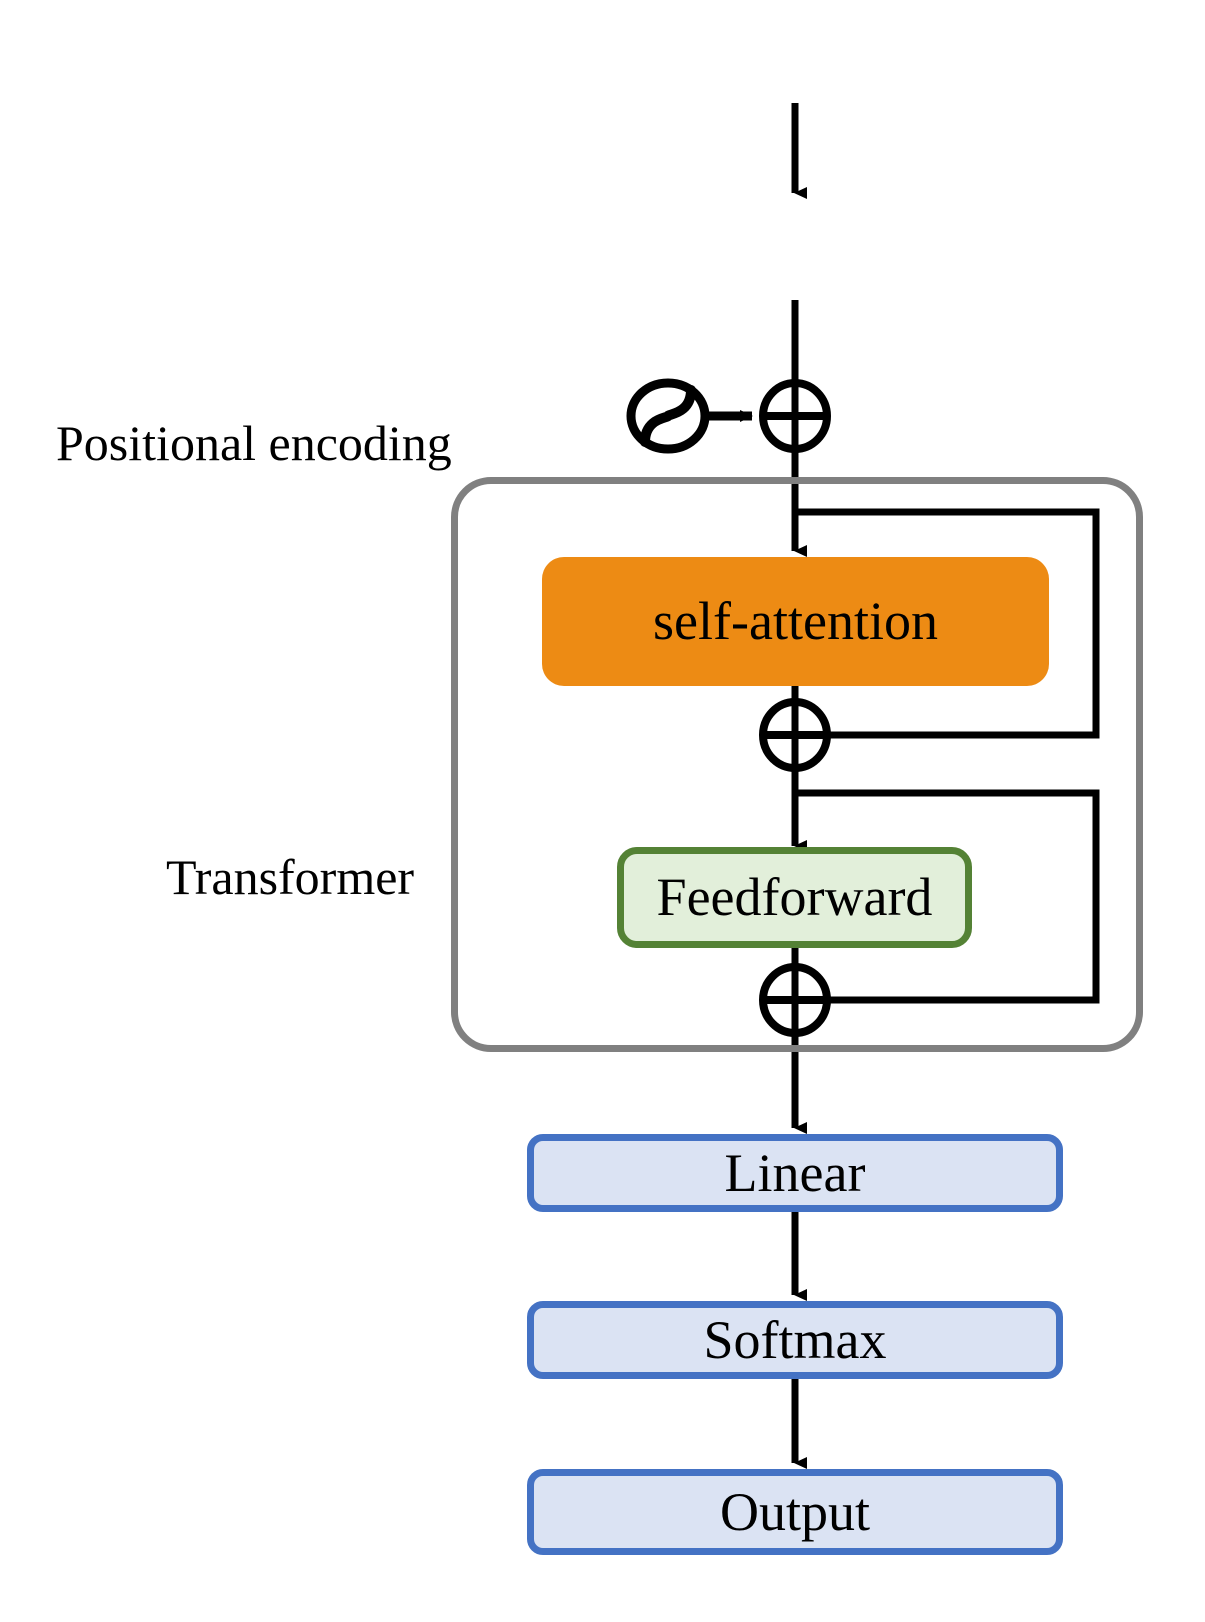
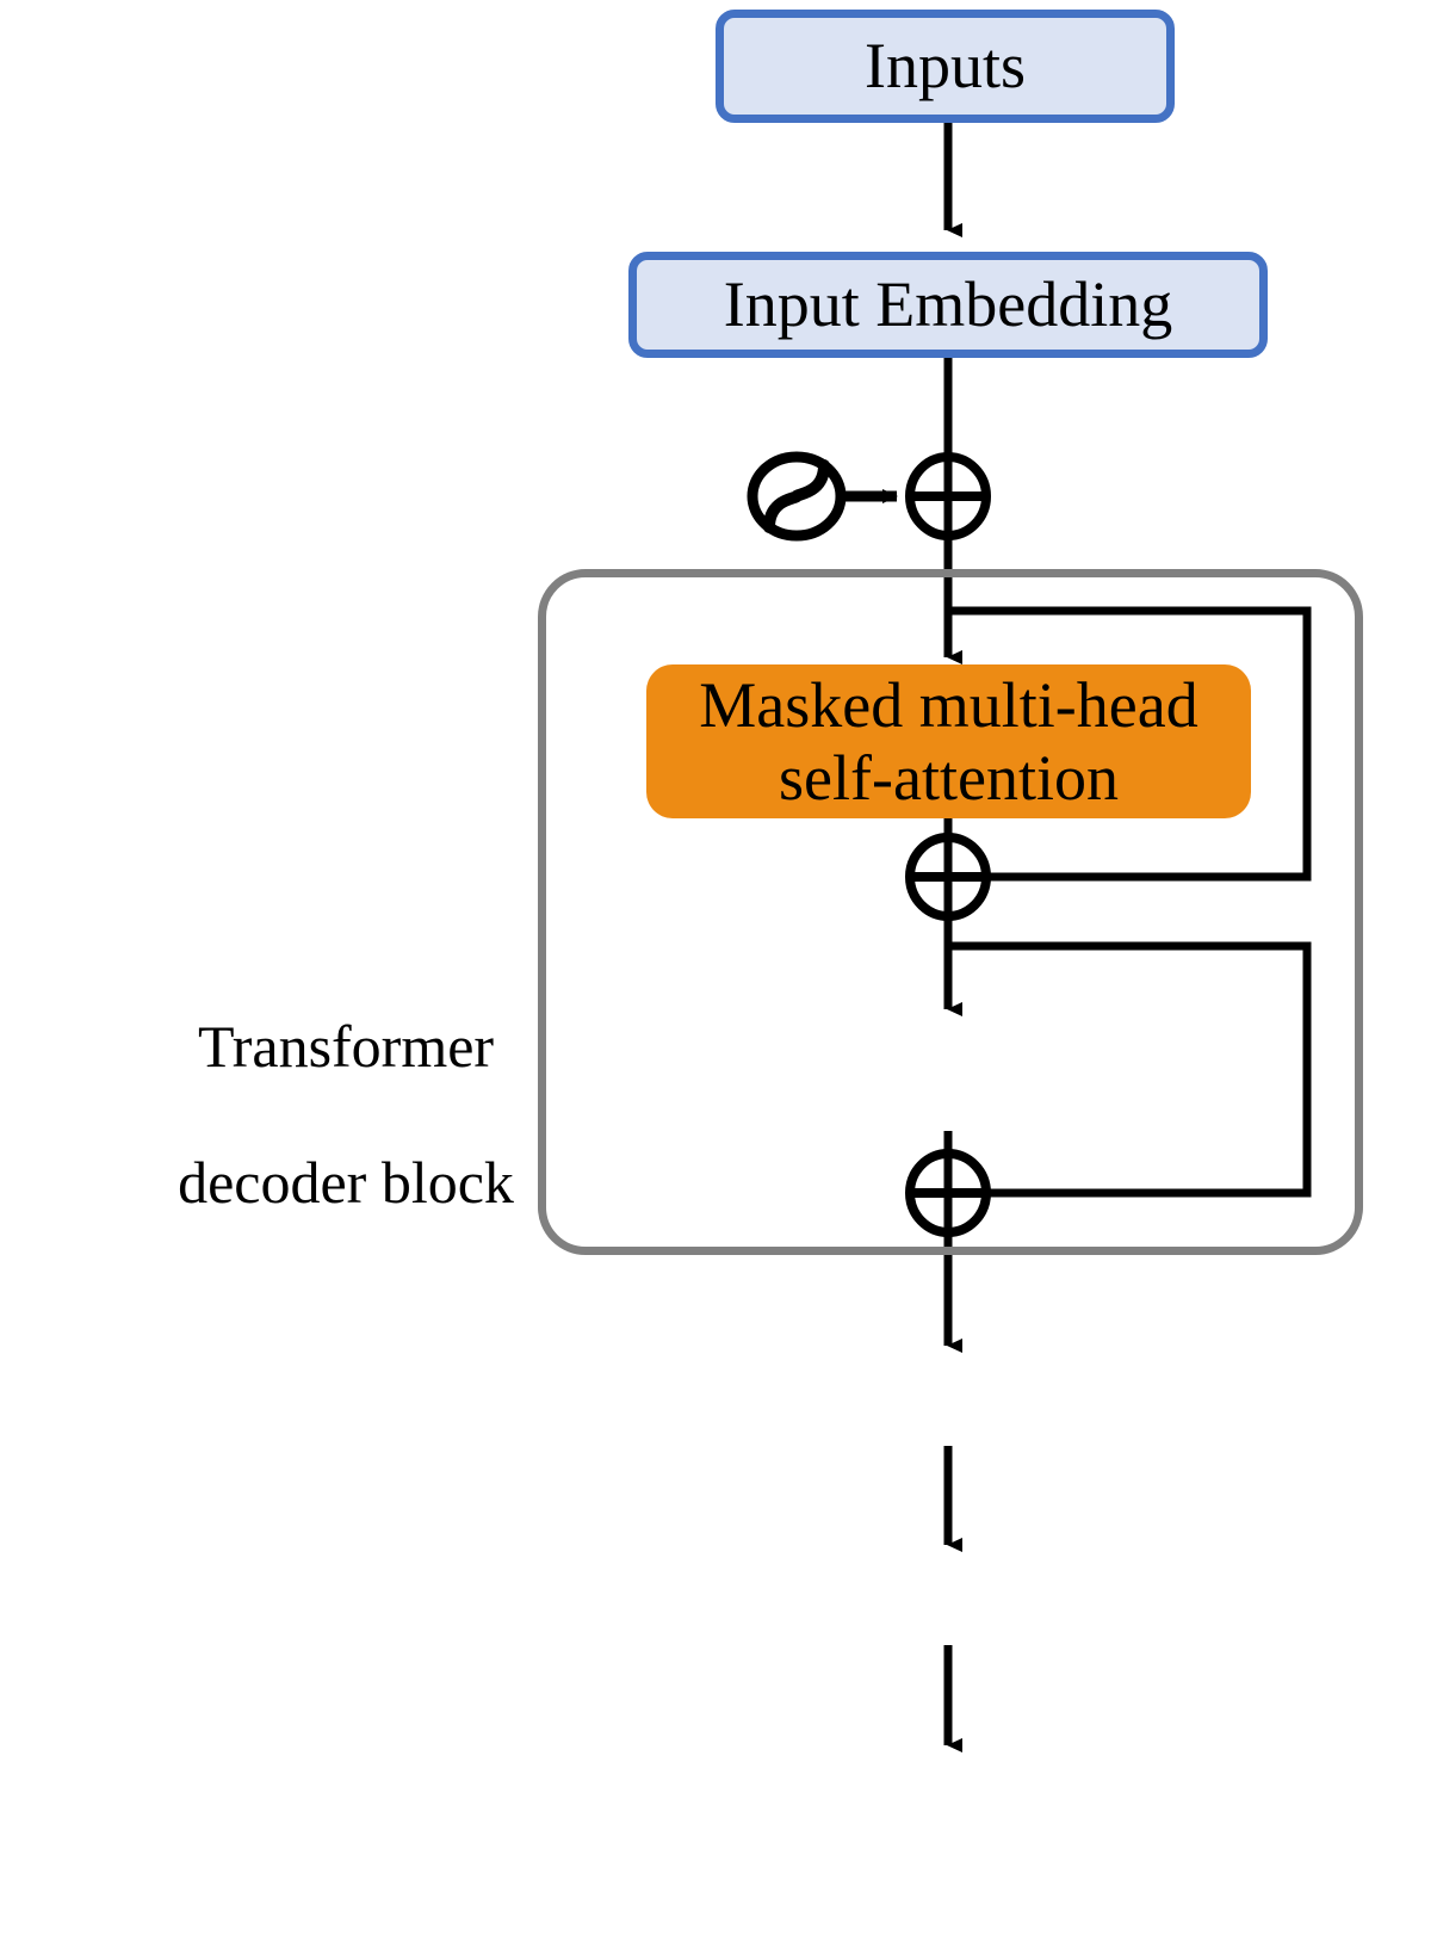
+ Inputs
+ Input Embedding
+ Masked multi-head
  self-attention
- Feedforward
- Linear
- Softmax
- Output
- Positional encoding
  Transformer
+ decoder block
